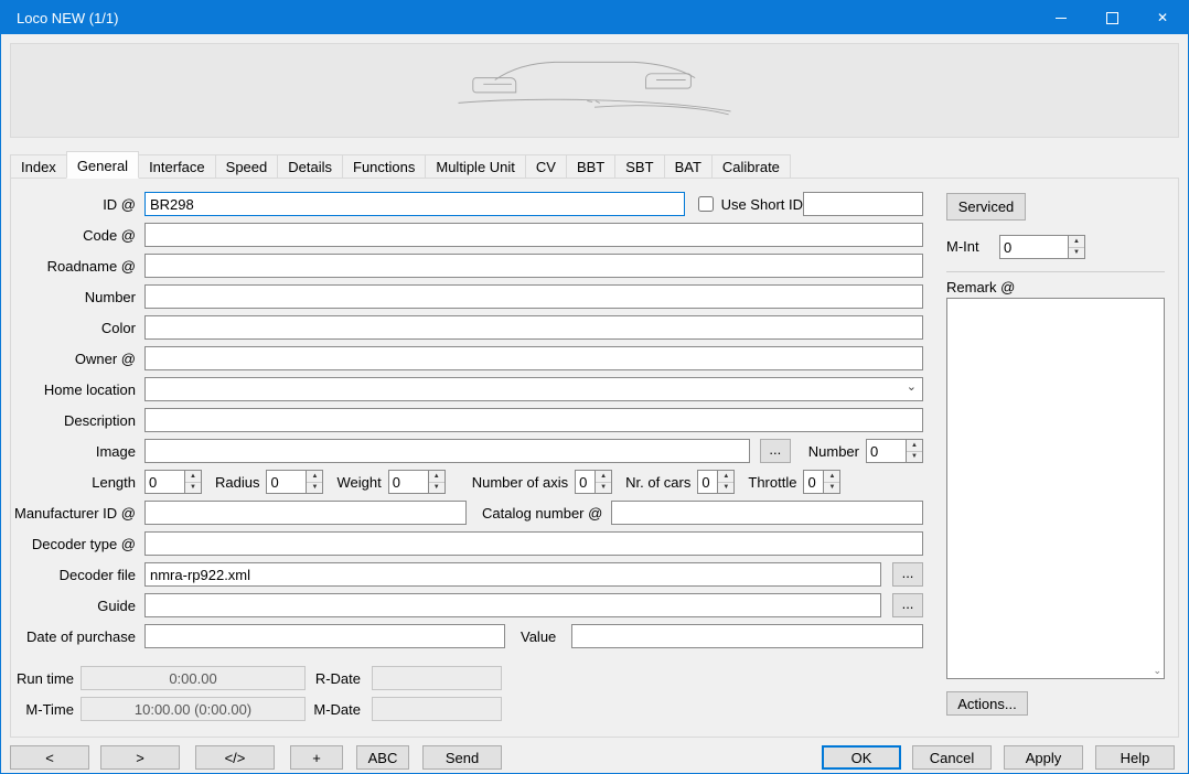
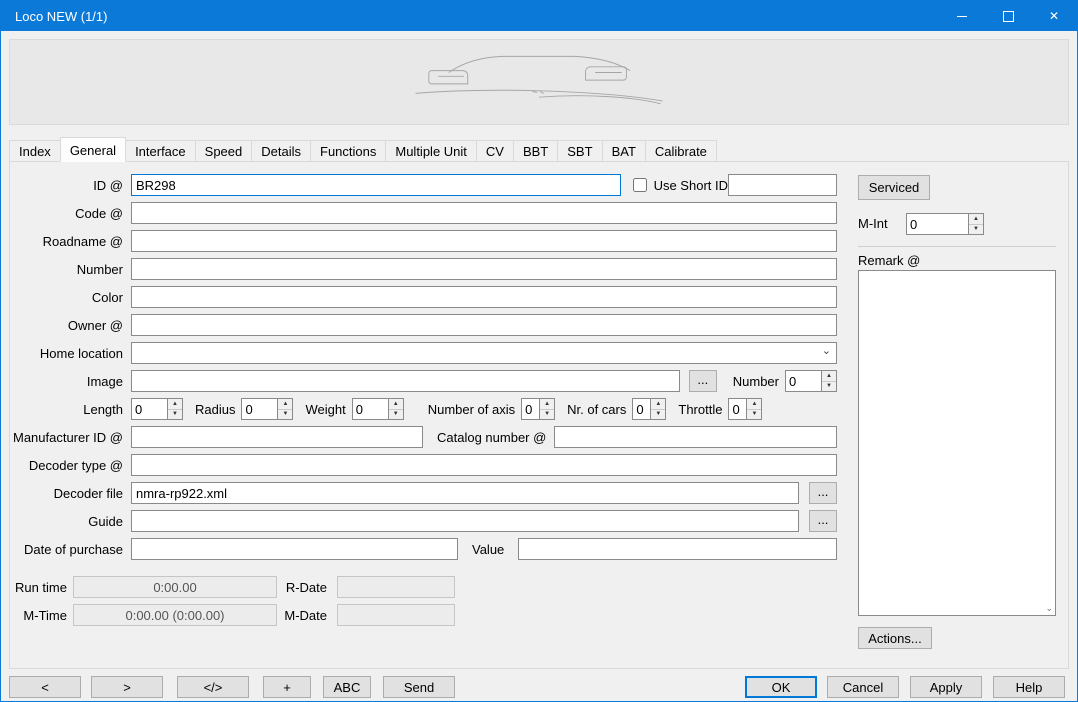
  Loco NEW (1/1)
  ✕
  Index
  General
  Interface
  Speed
  Details
  Functions
  Multiple Unit
  CV
  BBT
  SBT
  BAT
  Calibrate
  ID @
  BR298
  Use Short ID
  Code @
  Roadname @
  Number
  Color
  Owner @
  Home location
  ⌄
- Description
  Image
  ...
  Number
  0
  Length
  0
  Radius
  0
  Weight
  0
  Number of axis
  0
  Nr. of cars
  0
  Throttle
  0
  Manufacturer ID @
  Catalog number @
  Decoder type @
  Decoder file
  nmra-rp922.xml
  ...
  Guide
  ...
  Date of purchase
  Value
  Run time
  0:00.00
  R-Date
  M-Time
- 10:00.00 (0:00.00)
+ 0:00.00 (0:00.00)
  M-Date
  Serviced
  M-Int
  0
  Remark @
  ⌄
  Actions...
  <
  >
  </>
  +
  ABC
  Send
  OK
  Cancel
  Apply
  Help
